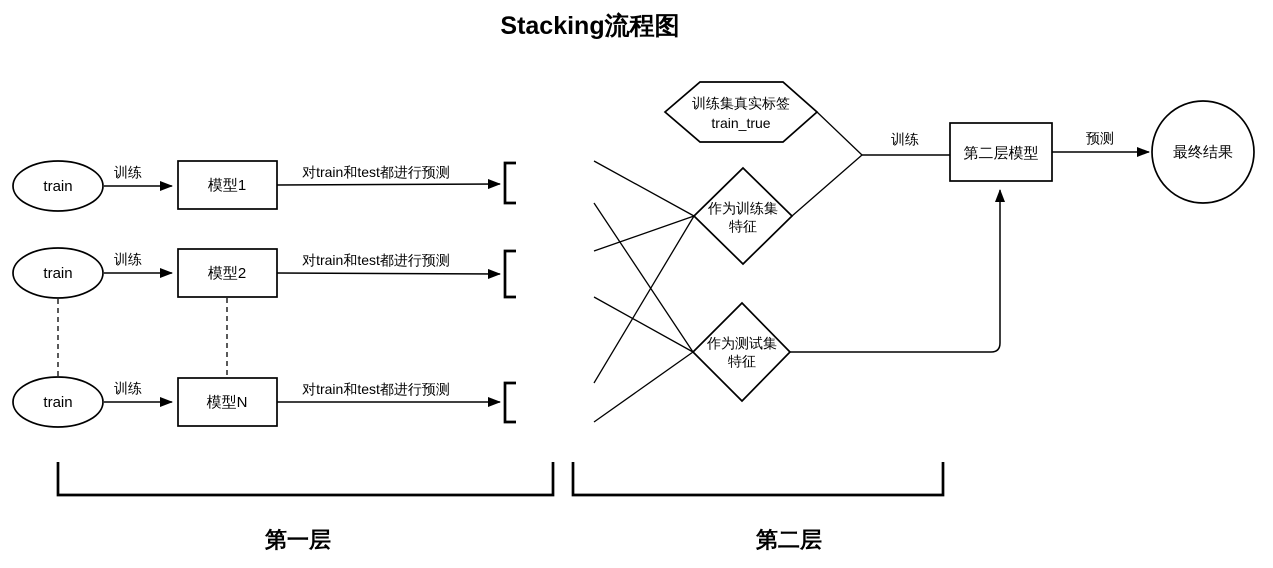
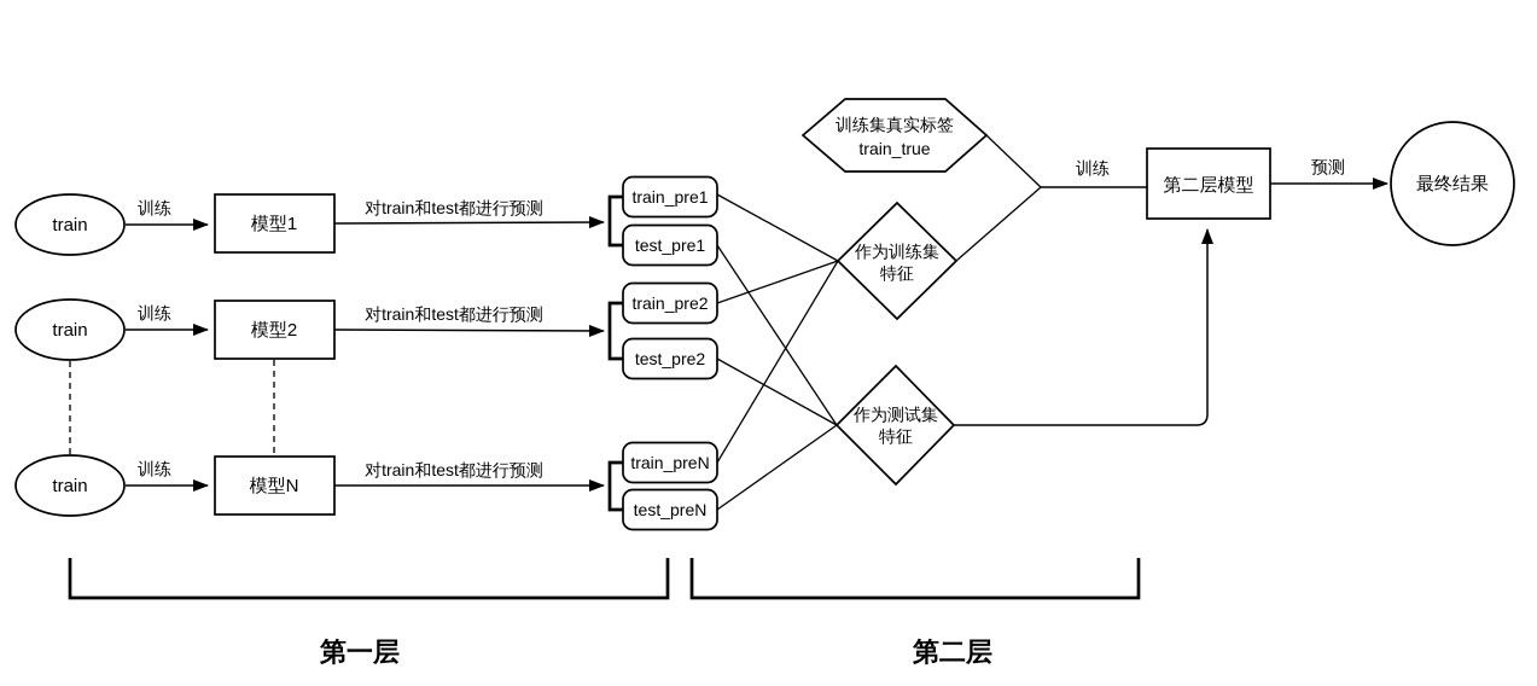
- Stacking流程图
  train
  train
  train
  模型1
  模型2
  模型N
  训练
  训练
  训练
  对train和test都进行预测
  对train和test都进行预测
  对train和test都进行预测
+ train_pre1
+ test_pre1
+ train_pre2
+ test_pre2
+ train_preN
+ test_preN
  训练集真实标签
  train_true
  作为训练集
  特征
  作为测试集
  特征
  训练
  第二层模型
  预测
  最终结果
  第一层
  第二层
